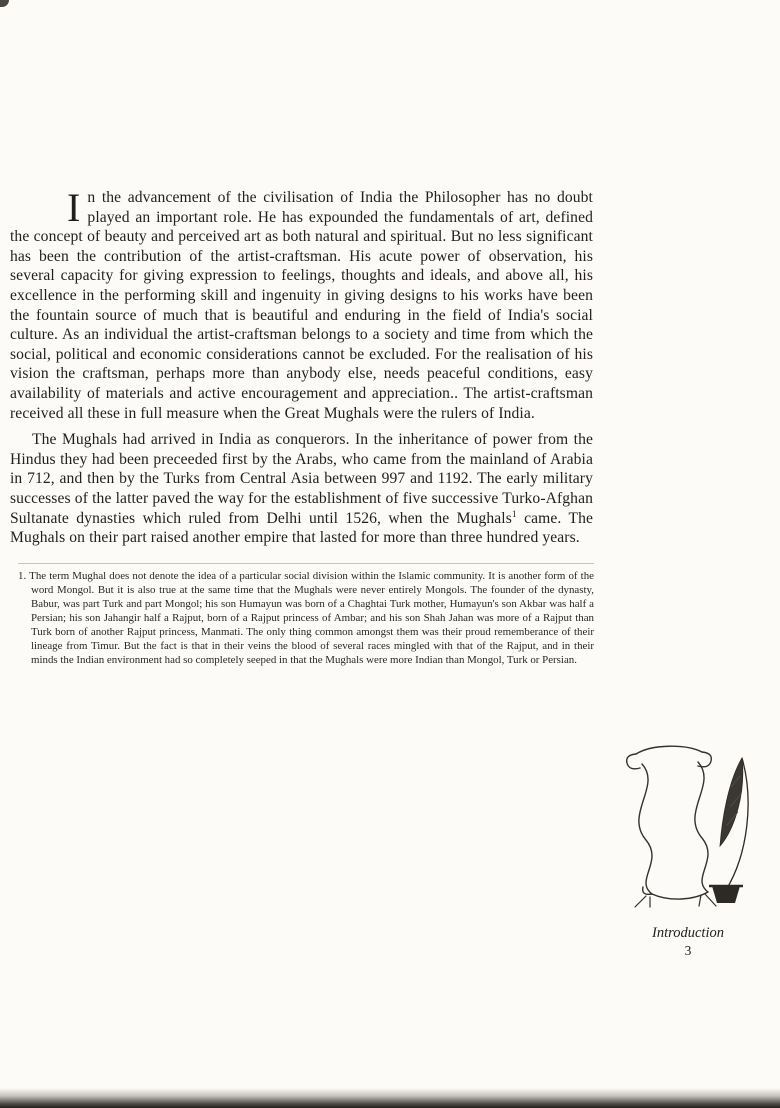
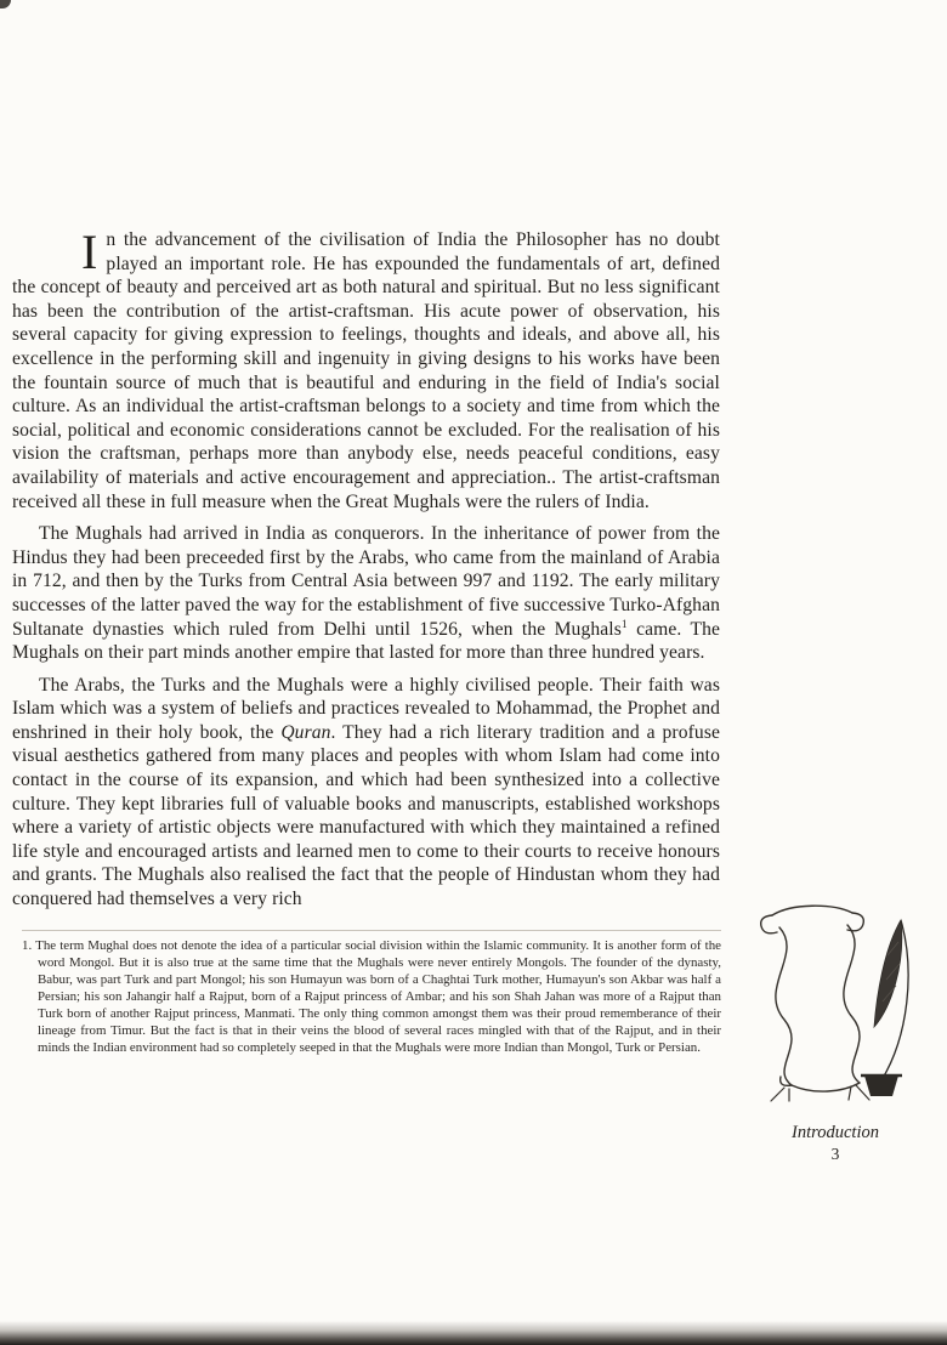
  I
  n the advancement of the civilisation of India the Philosopher has no doubt played an important role. He has expounded the fundamentals of art, defined the concept of beauty and perceived art as both natural and spiritual. But no less significant has been the contribution of the artist-craftsman. His acute power of observation, his several capacity for giving expression to feelings, thoughts and ideals, and above all, his excellence in the performing skill and ingenuity in giving designs to his works have been the fountain source of much that is beautiful and enduring in the field of India's social culture. As an individual the artist-craftsman belongs to a society and time from which the social, political and economic considerations cannot be excluded. For the realisation of his vision the craftsman, perhaps more than anybody else, needs peaceful conditions, easy availability of materials and active encouragement and appreciation.. The artist-craftsman received all these in full measure when the Great Mughals were the rulers of India.
- The Mughals had arrived in India as conquerors. In the inheritance of power from the Hindus they had been preceeded first by the Arabs, who came from the mainland of Arabia in 712, and then by the Turks from Central Asia between 997 and 1192. The early military successes of the latter paved the way for the establishment of five successive Turko-Afghan Sultanate dynasties which ruled from Delhi until 1526, when the Mughals1 came. The Mughals on their part raised another empire that lasted for more than three hundred years.
+ The Mughals had arrived in India as conquerors. In the inheritance of power from the Hindus they had been preceeded first by the Arabs, who came from the mainland of Arabia in 712, and then by the Turks from Central Asia between 997 and 1192. The early military successes of the latter paved the way for the establishment of five successive Turko-Afghan Sultanate dynasties which ruled from Delhi until 1526, when the Mughals1 came. The Mughals on their part minds another empire that lasted for more than three hundred years.
+ The Arabs, the Turks and the Mughals were a highly civilised people. Their faith was Islam which was a system of beliefs and practices revealed to Mohammad, the Prophet and enshrined in their holy book, the Quran. They had a rich literary tradition and a profuse visual aesthetics gathered from many places and peoples with whom Islam had come into contact in the course of its expansion, and which had been synthesized into a collective culture. They kept libraries full of valuable books and manuscripts, established workshops where a variety of artistic objects were manufactured with which they maintained a refined life style and encouraged artists and learned men to come to their courts to receive honours and grants. The Mughals also realised the fact that the people of Hindustan whom they had conquered had themselves a very rich
  1. The term Mughal does not denote the idea of a particular social division within the Islamic community. It is another form of the word Mongol. But it is also true at the same time that the Mughals were never entirely Mongols. The founder of the dynasty, Babur, was part Turk and part Mongol; his son Humayun was born of a Chaghtai Turk mother, Humayun's son Akbar was half a Persian; his son Jahangir half a Rajput, born of a Rajput princess of Ambar; and his son Shah Jahan was more of a Rajput than Turk born of another Rajput princess, Manmati. The only thing common amongst them was their proud rememberance of their lineage from Timur. But the fact is that in their veins the blood of several races mingled with that of the Rajput, and in their minds the Indian environment had so completely seeped in that the Mughals were more Indian than Mongol, Turk or Persian.
  Introduction
  3
